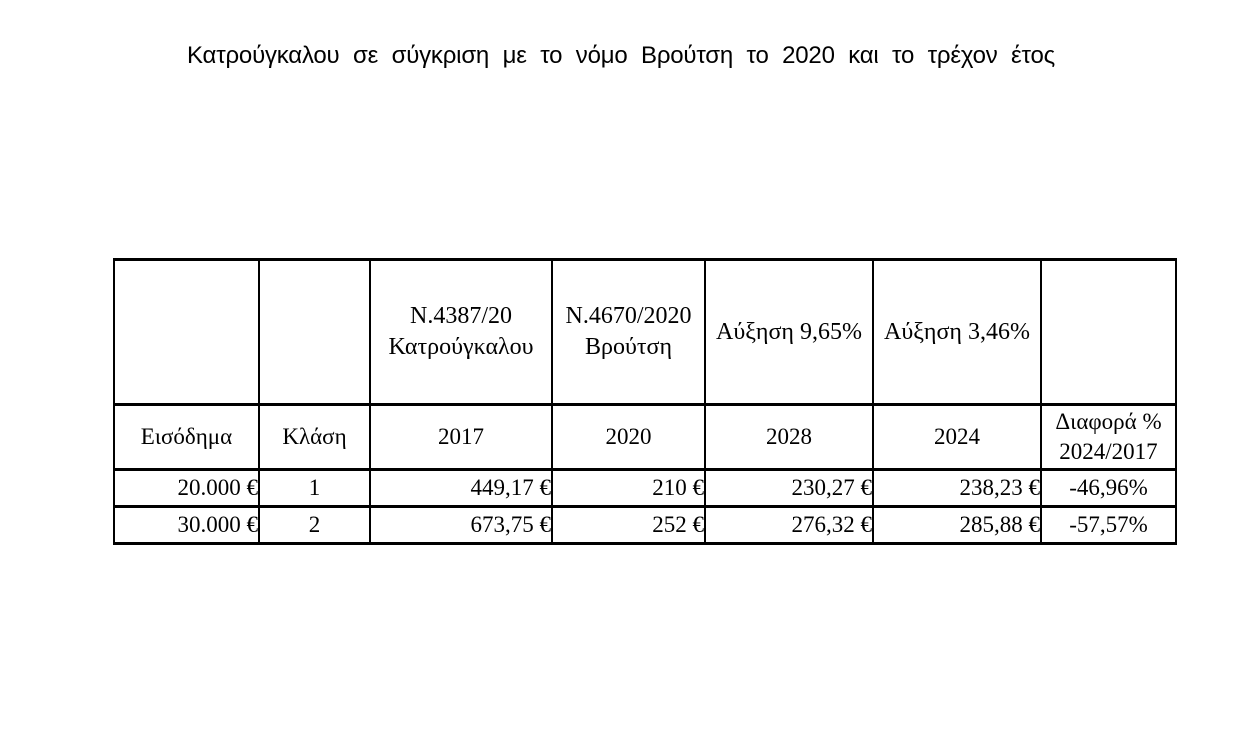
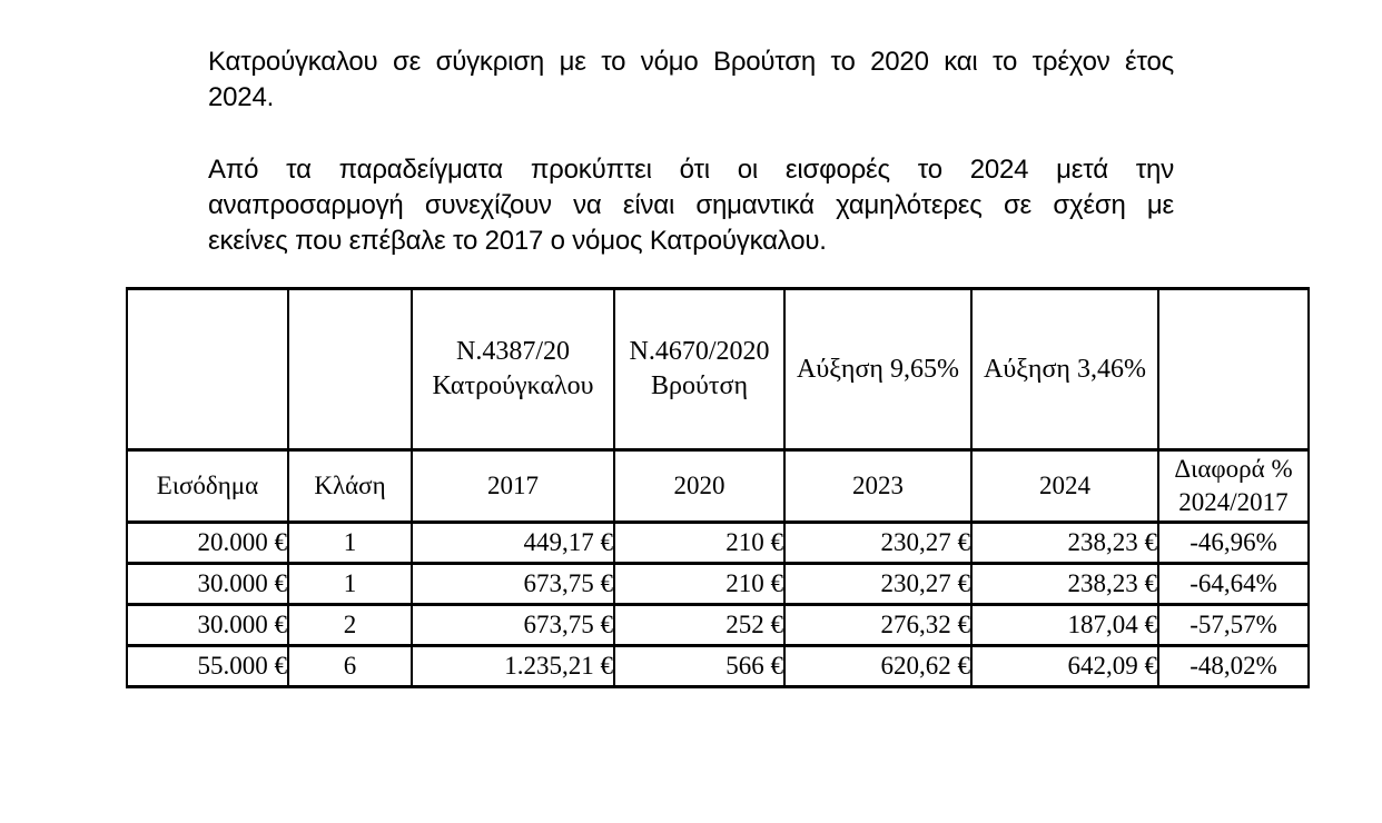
  Κατρούγκαλου σε σύγκριση με το νόμο Βρούτση το 2020 και το τρέχον έτος
+ 2024.
+ Από τα παραδείγματα προκύπτει ότι οι εισφορές το 2024 μετά την
+ αναπροσαρμογή συνεχίζουν να είναι σημαντικά χαμηλότερες σε σχέση με
+ εκείνες που επέβαλε το 2017 ο νόμος Κατρούγκαλου.
  		N.4387/20 Κατρούγκαλου	N.4670/2020 Βρούτση	Αύξηση 9,65%	Αύξηση 3,46%
- Εισόδημα	Κλάση	2017	2020	2028	2024	Διαφορά % 2024/2017
+ Εισόδημα	Κλάση	2017	2020	2023	2024	Διαφορά % 2024/2017
  20.000 €	1	449,17 €	210 €	230,27 €	238,23 €	-46,96%
+ 30.000 €	1	673,75 €	210 €	230,27 €	238,23 €	-64,64%
- 30.000 €	2	673,75 €	252 €	276,32 €	285,88 €	-57,57%
+ 30.000 €	2	673,75 €	252 €	276,32 €	187,04 €	-57,57%
+ 55.000 €	6	1.235,21 €	566 €	620,62 €	642,09 €	-48,02%
